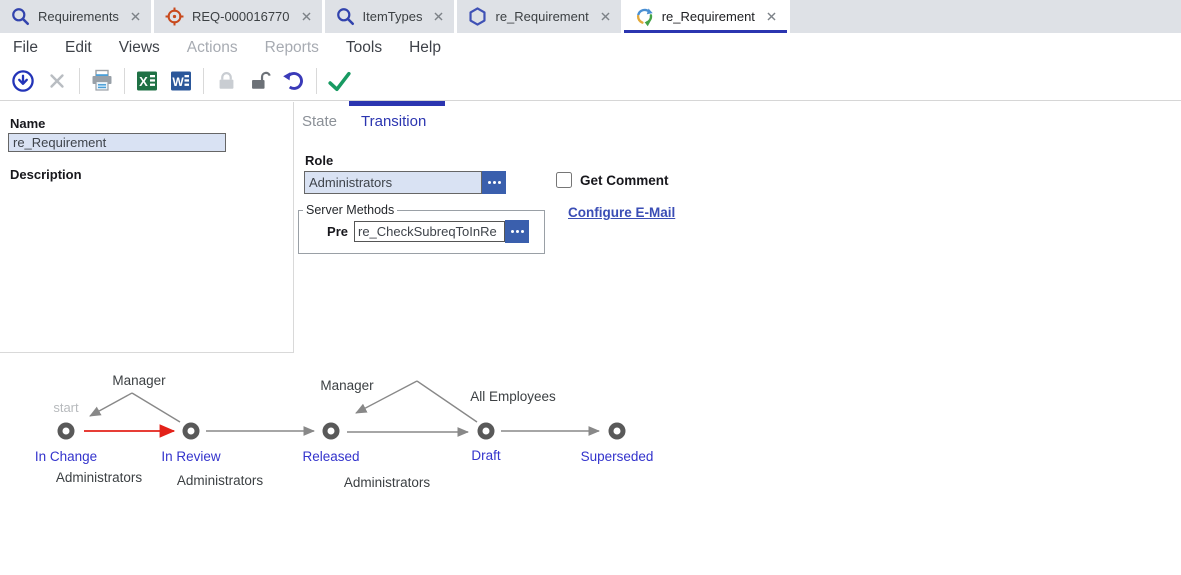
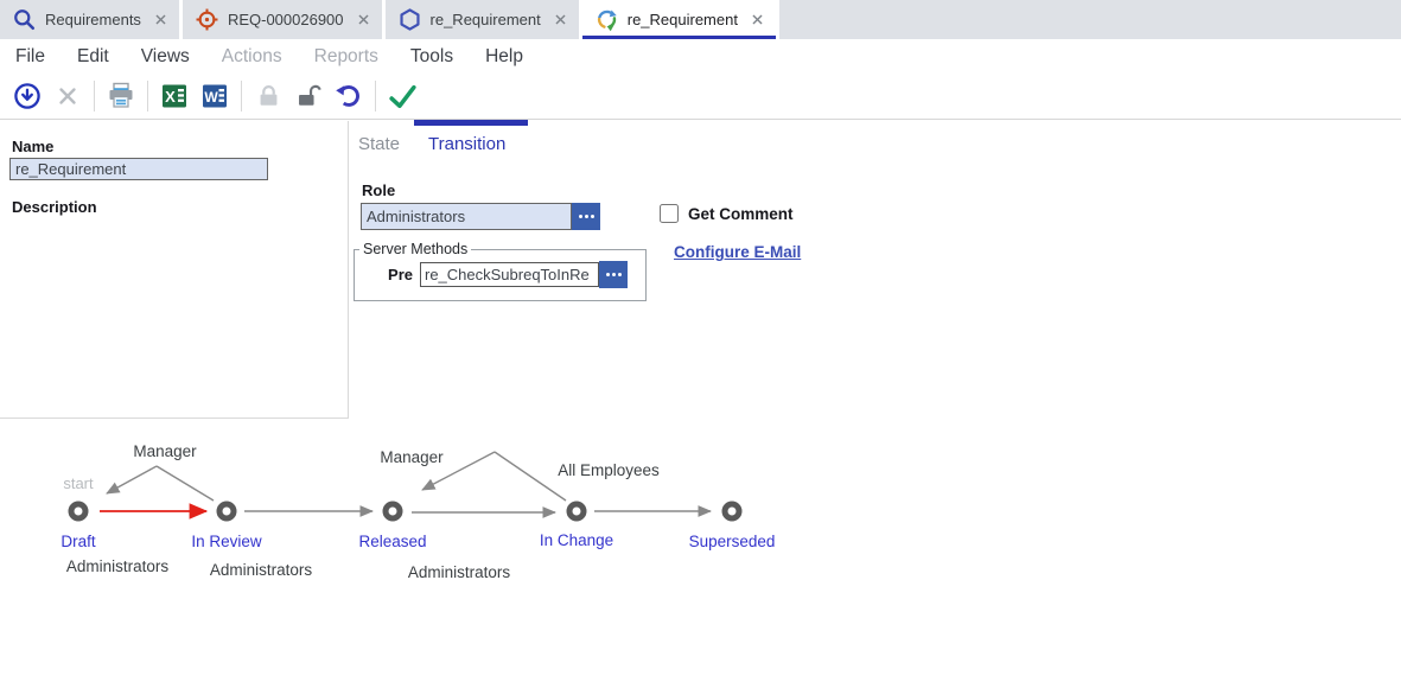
  Requirements
- REQ-000016770
+ REQ-000026900
- ItemTypes
  re_Requirement
  re_Requirement
  File
  Edit
  Views
  Actions
  Reports
  Tools
  Help
  X
  W
  Name
  re_Requirement
  Description
  State
  Transition
  Role
  Administrators
  Get Comment
  Server Methods
  Pre
  re_CheckSubreqToInRe
  Configure E-Mail
  start
  Manager
  Manager
  All Employees
- In Change
+ Draft
  In Review
  Released
- Draft
+ In Change
  Superseded
  Administrators
  Administrators
  Administrators
